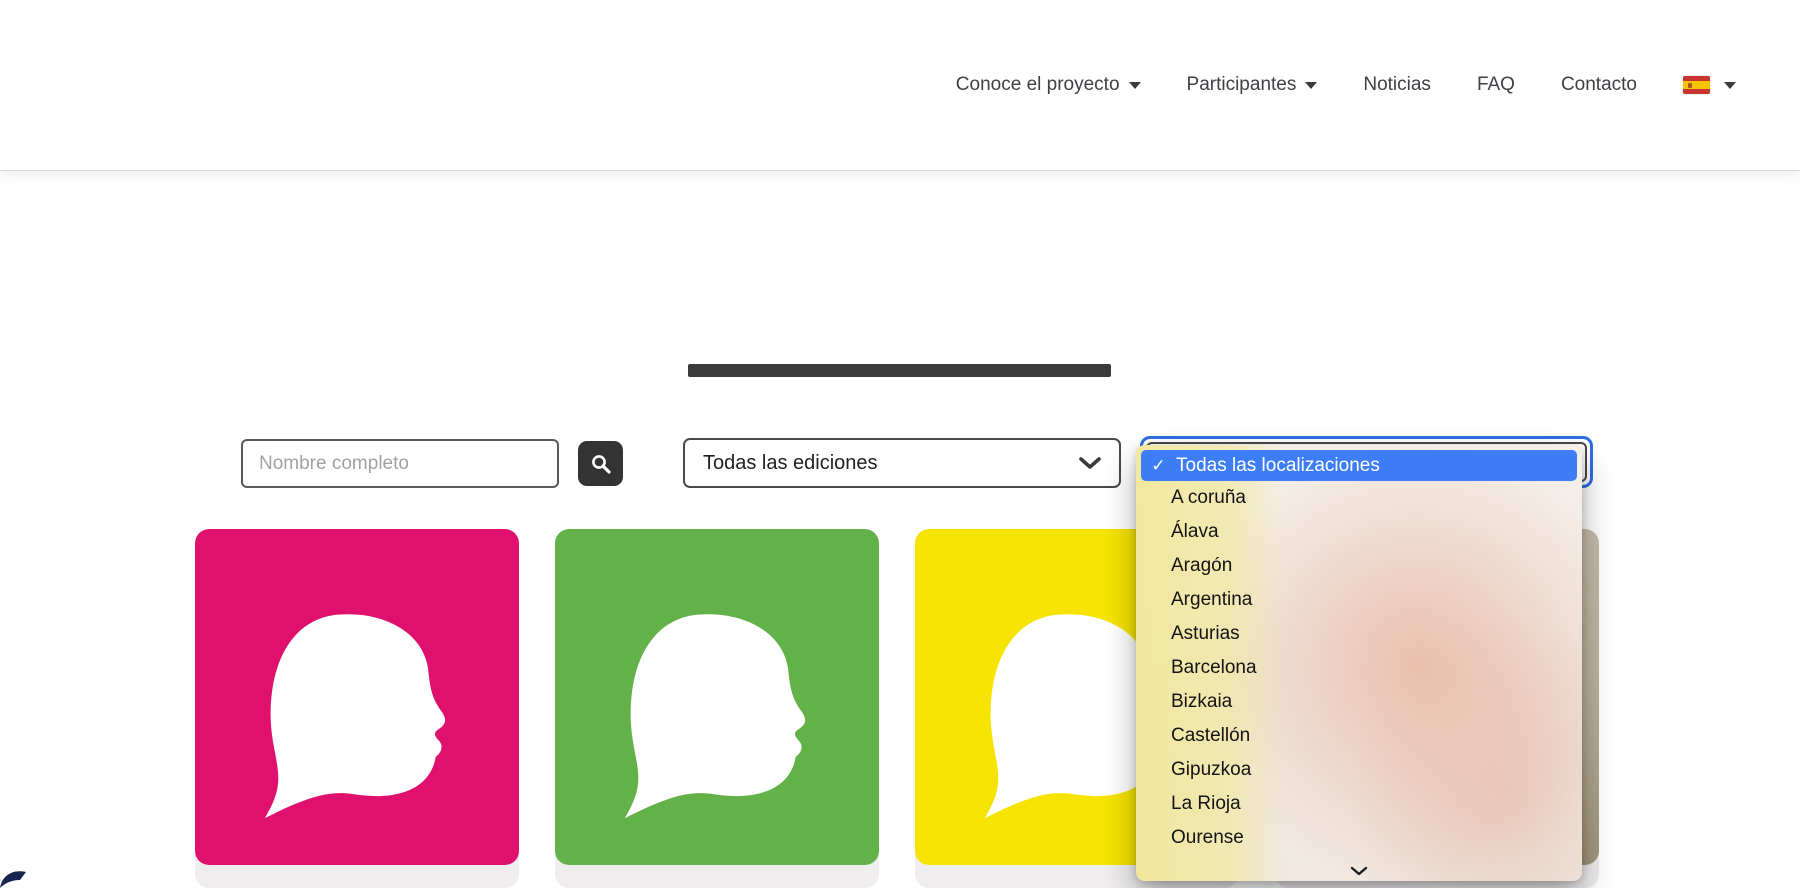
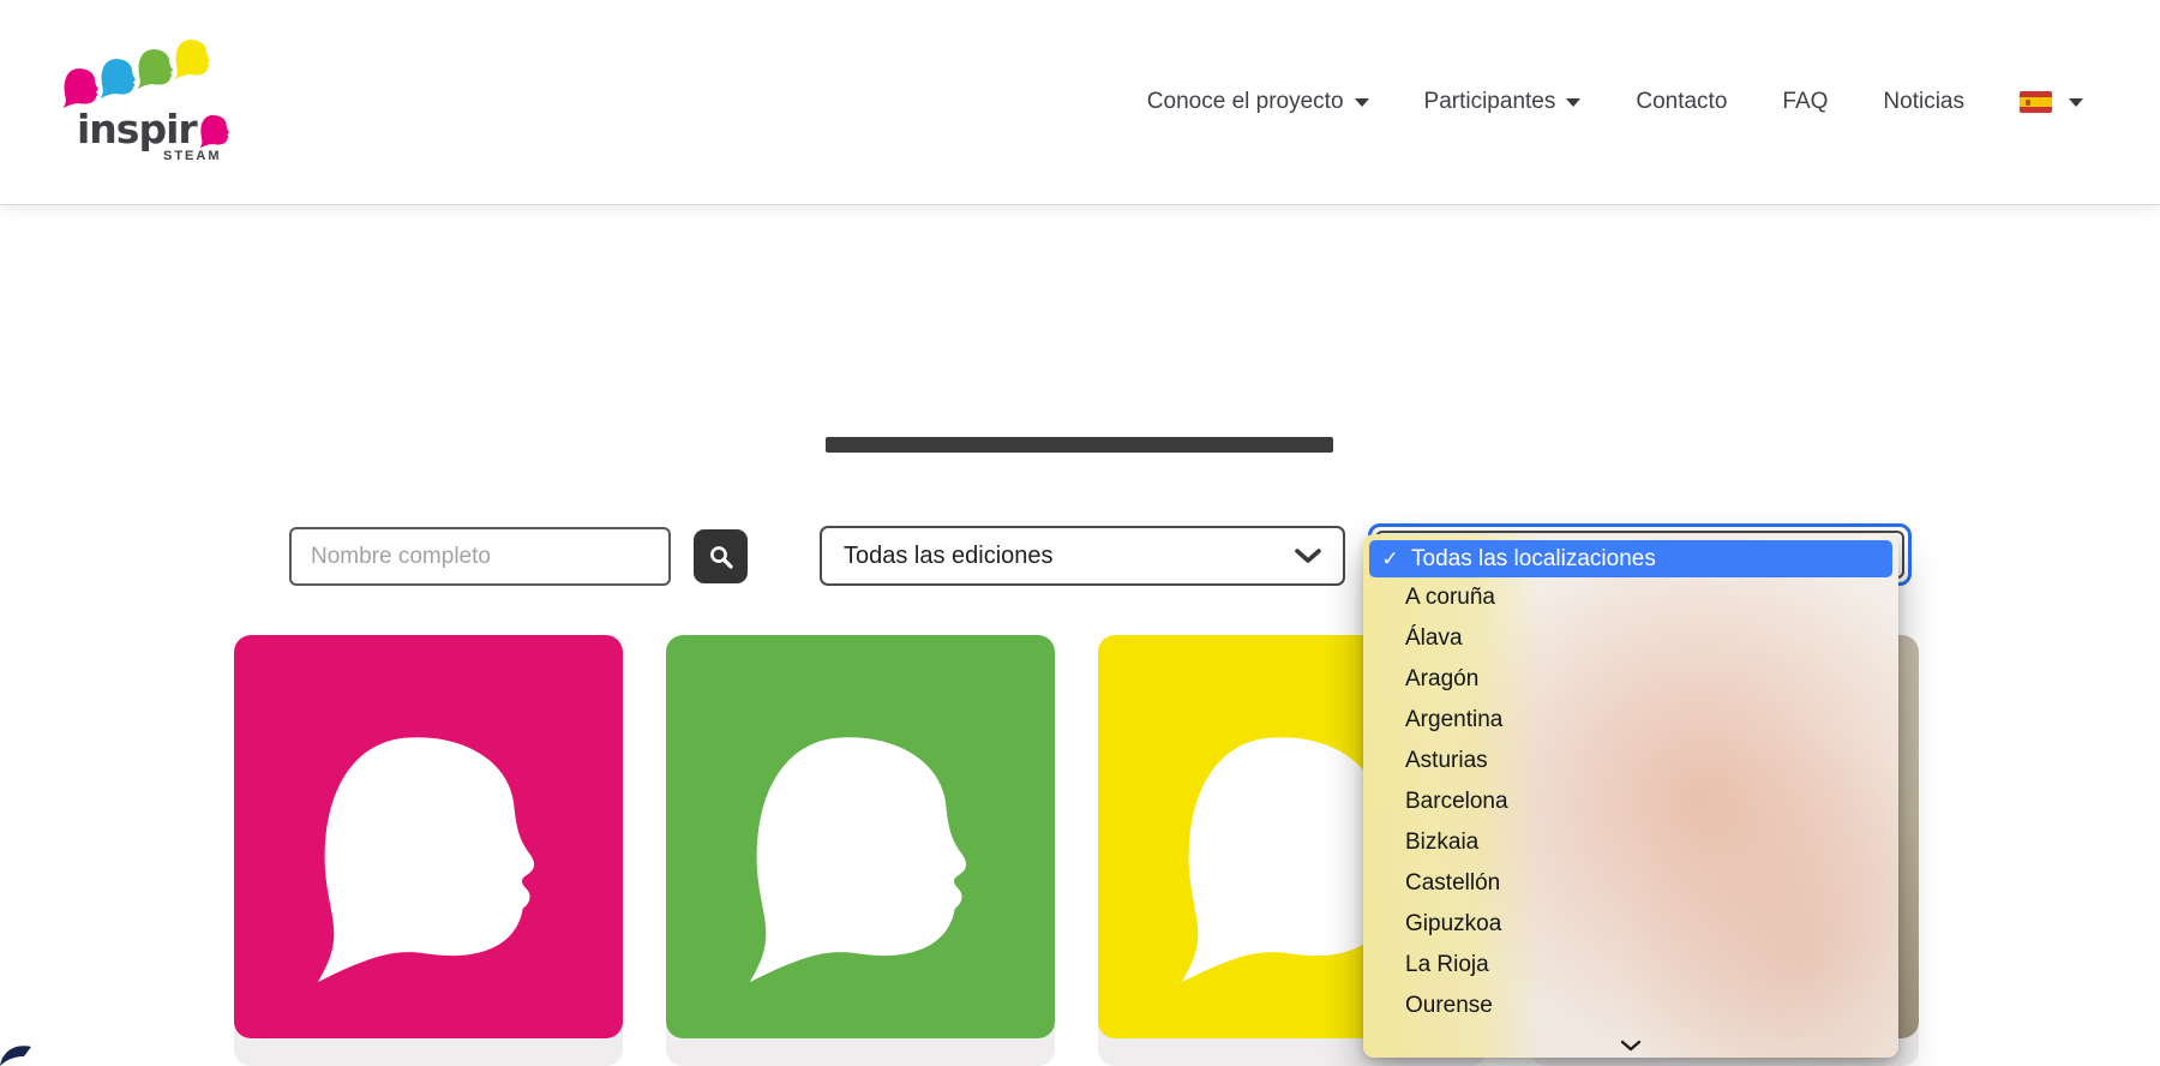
+ inspir
+ STEAM
  Conoce el proyecto
  Participantes
- Noticias
+ Contacto
  FAQ
- Contacto
+ Noticias
  Nombre completo
  Todas las ediciones
  ✓
  Todas las localizaciones
  A coruña
  Álava
  Aragón
  Argentina
  Asturias
  Barcelona
  Bizkaia
  Castellón
  Gipuzkoa
  La Rioja
  Ourense
